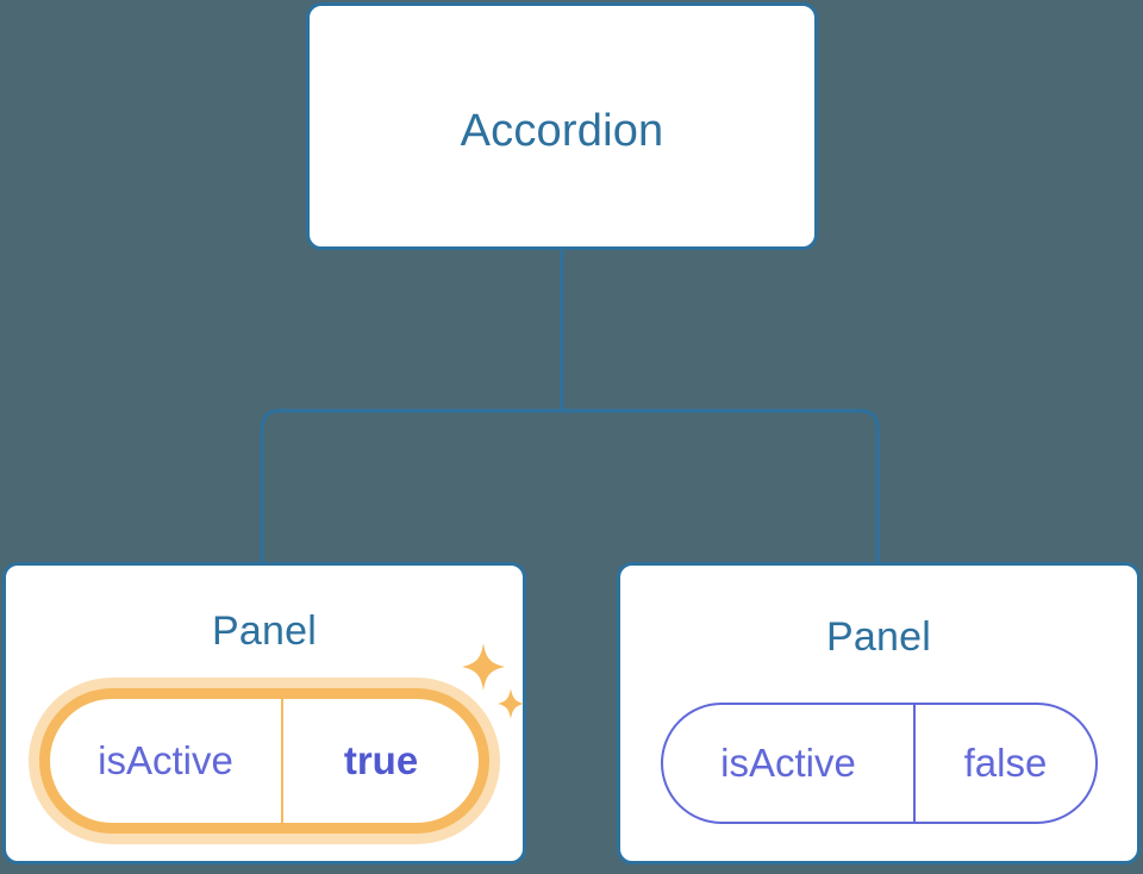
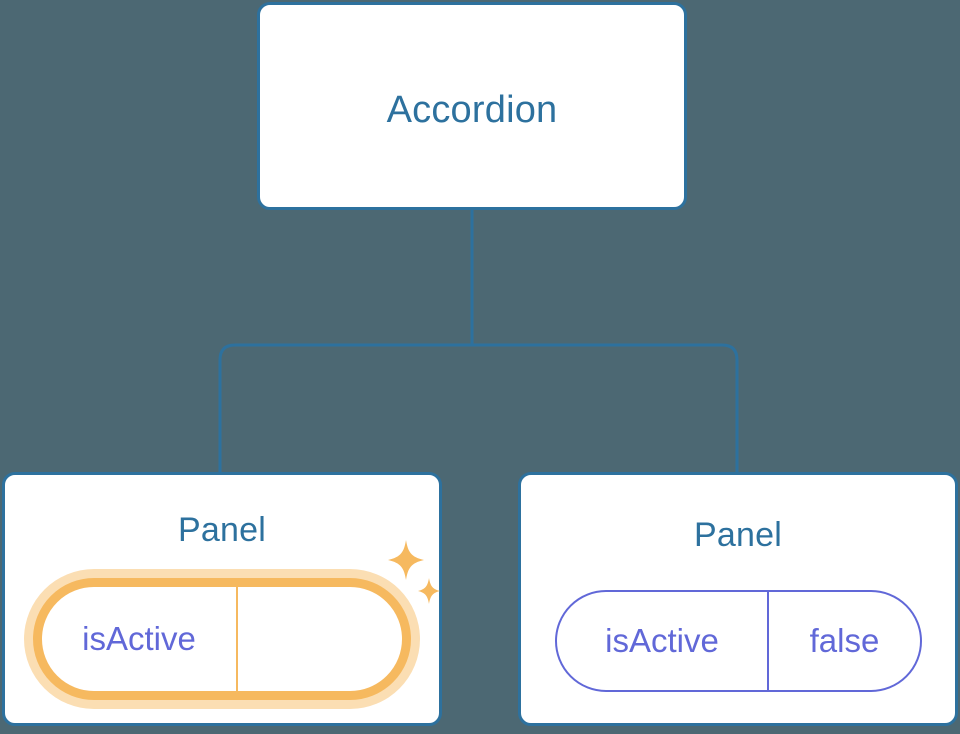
  Accordion
  Panel
  isActive
- true
  Panel
  isActive
  false
